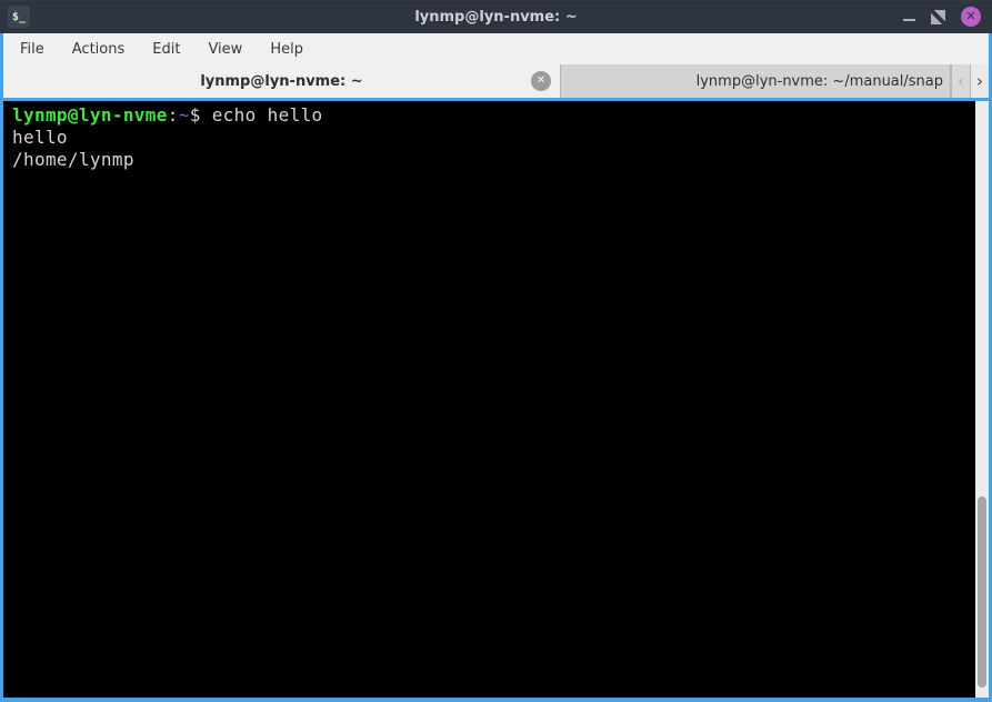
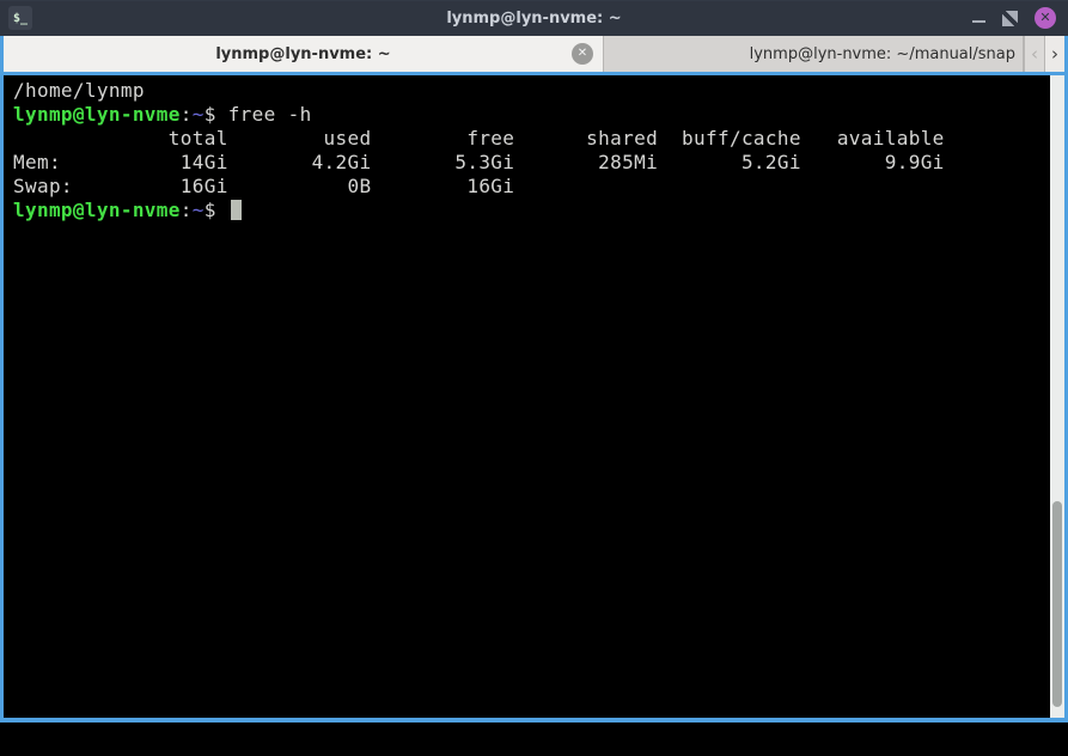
  $_
  lynmp@lyn-nvme: ~
  ✕
- File
- Actions
- Edit
- View
- Help
  lynmp@lyn-nvme: ~
  ✕
  lynmp@lyn-nvme: ~/manual/snap
  ‹
  ›
- lynmp@lyn-nvme:~$ echo hello
- hello
  /home/lynmp
+ lynmp@lyn-nvme:~$ free -h
+ total used free shared buff/cache available
+ Mem: 14Gi 4.2Gi 5.3Gi 285Mi 5.2Gi 9.9Gi
+ Swap: 16Gi 0B 16Gi
+ lynmp@lyn-nvme:~$
